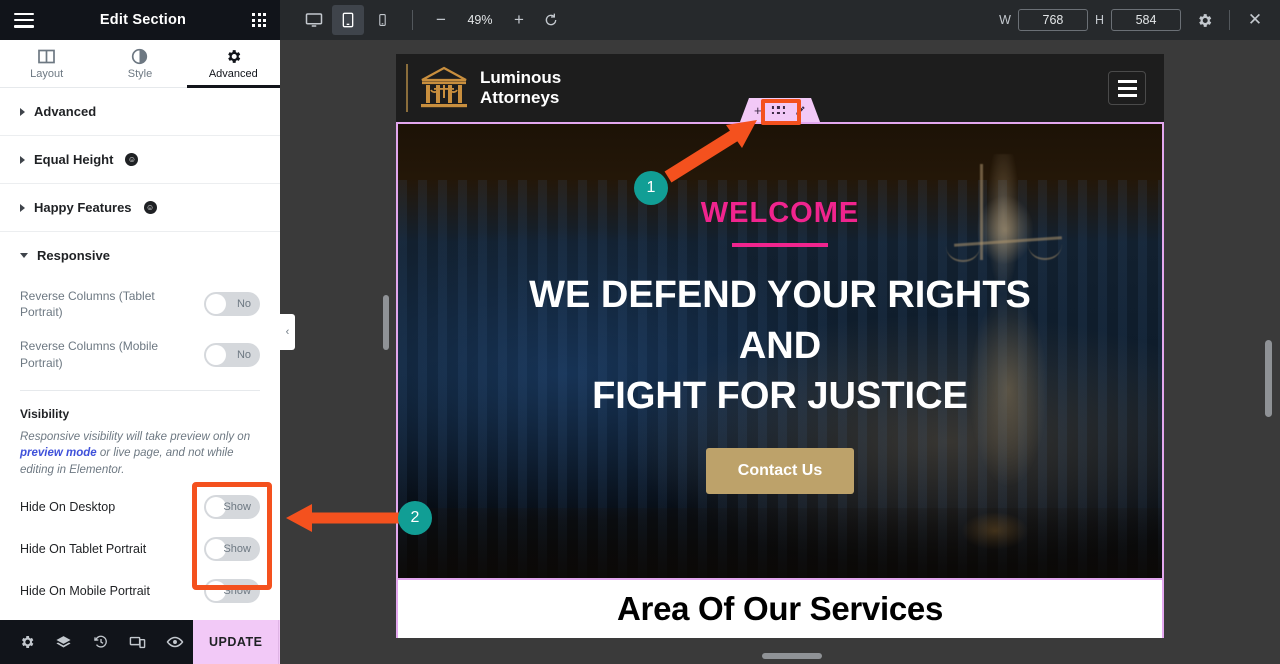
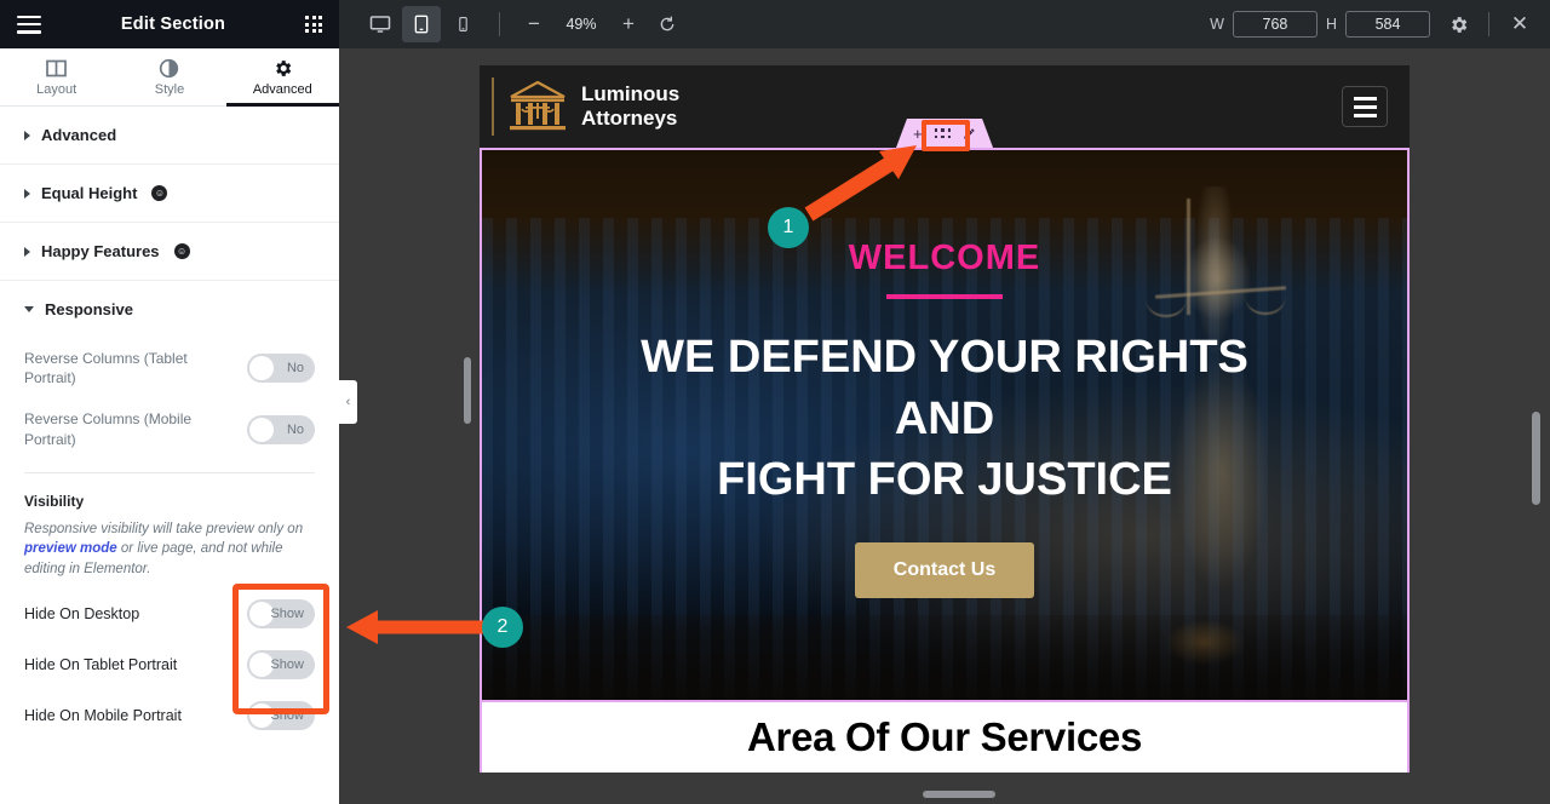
  Edit Section
  Layout
  Style
  Advanced
  Advanced
  Equal Height
  ☺
  Happy Features
  ☺
  Responsive
  Reverse Columns (Tablet Portrait)
  No
  Reverse Columns (Mobile Portrait)
  No
  Visibility
  Responsive visibility will take preview only on preview mode or live page, and not while editing in Elementor.
  Hide On Desktop
  Show
  Hide On Tablet Portrait
  Show
  Hide On Mobile Portrait
  Show
- UPDATE
  ‹
  −
  49%
  +
  W
  768
  H
  584
  ✕
  Luminous
  Attorneys
  +
  WELCOME
  WE DEFEND YOUR RIGHTS
  AND
  FIGHT FOR JUSTICE
  Contact Us
  Area Of Our Services
  1
  2
